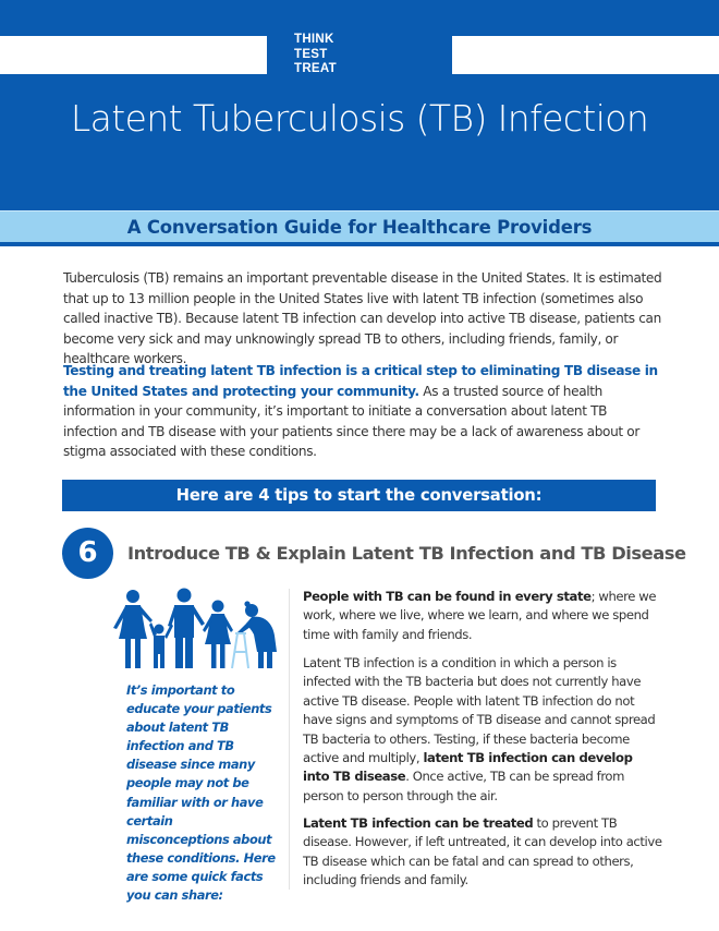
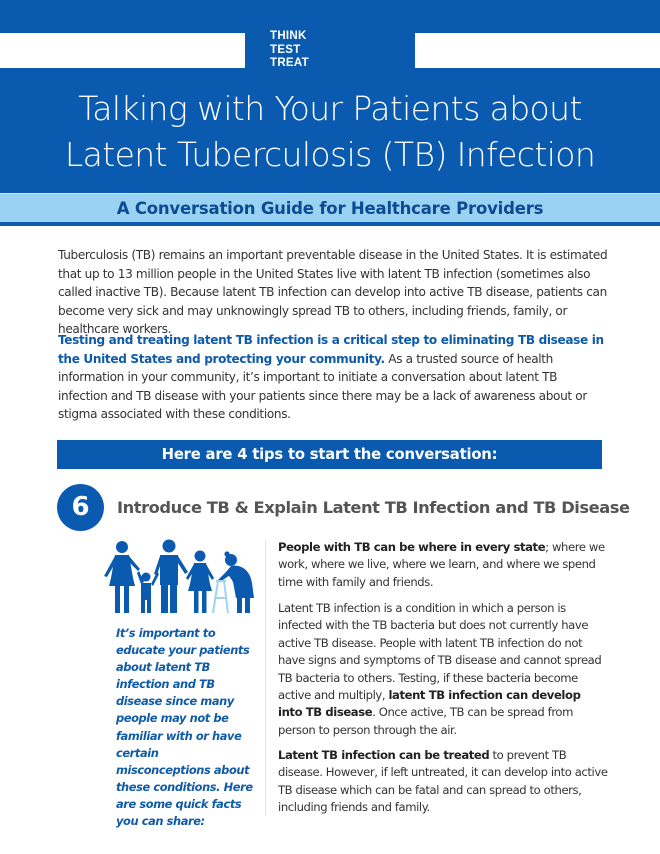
  THINK
  TEST
  TREAT
+ Talking with Your Patients about
  Latent Tuberculosis (TB) Infection
  A Conversation Guide for Healthcare Providers
  Tuberculosis (TB) remains an important preventable disease in the United States. It is estimated that up to 13 million people in the United States live with latent TB infection (sometimes also called inactive TB). Because latent TB infection can develop into active TB disease, patients can become very sick and may unknowingly spread TB to others, including friends, family, or healthcare workers.
  Testing and treating latent TB infection is a critical step to eliminating TB disease in the United States and protecting your community. As a trusted source of health information in your community, it’s important to initiate a conversation about latent TB infection and TB disease with your patients since there may be a lack of awareness about or stigma associated with these conditions.
  Here are 4 tips to start the conversation:
  6
  Introduce TB & Explain Latent TB Infection and TB Disease
  It’s important to educate your patients about latent TB infection and TB disease since many people may not be familiar with or have certain misconceptions about these conditions. Here are some quick facts you can share:
- People with TB can be found in every state; where we work, where we live, where we learn, and where we spend time with family and friends.
+ People with TB can be where in every state; where we work, where we live, where we learn, and where we spend time with family and friends.
  Latent TB infection is a condition in which a person is infected with the TB bacteria but does not currently have active TB disease. People with latent TB infection do not have signs and symptoms of TB disease and cannot spread TB bacteria to others. Testing, if these bacteria become active and multiply, latent TB infection can develop into TB disease. Once active, TB can be spread from person to person through the air.
  Latent TB infection can be treated to prevent TB disease. However, if left untreated, it can develop into active TB disease which can be fatal and can spread to others, including friends and family.
